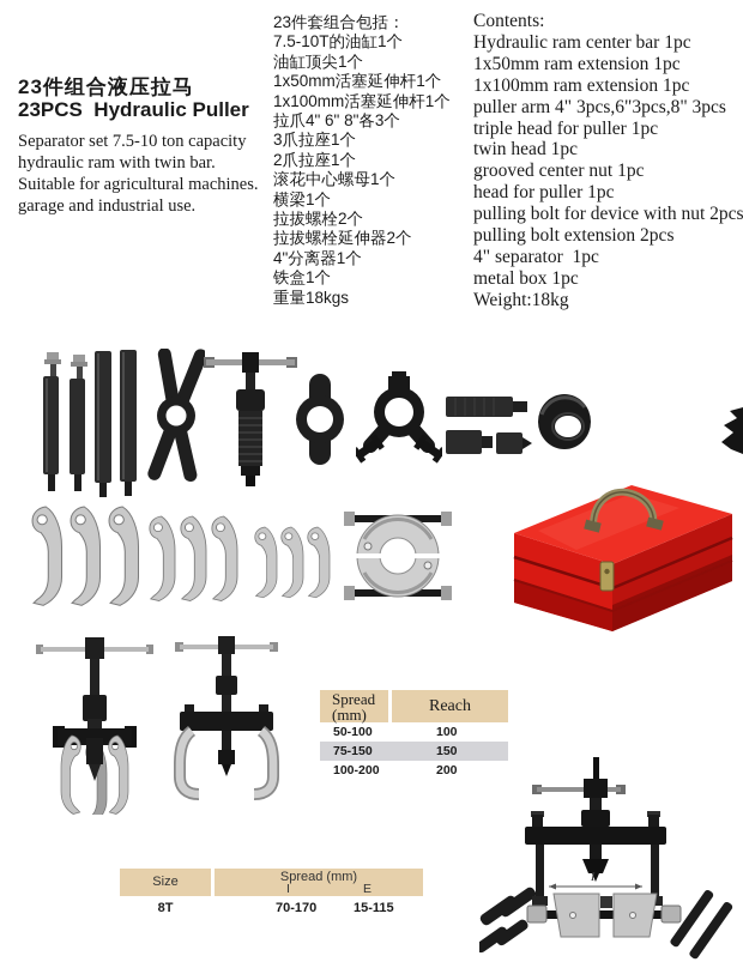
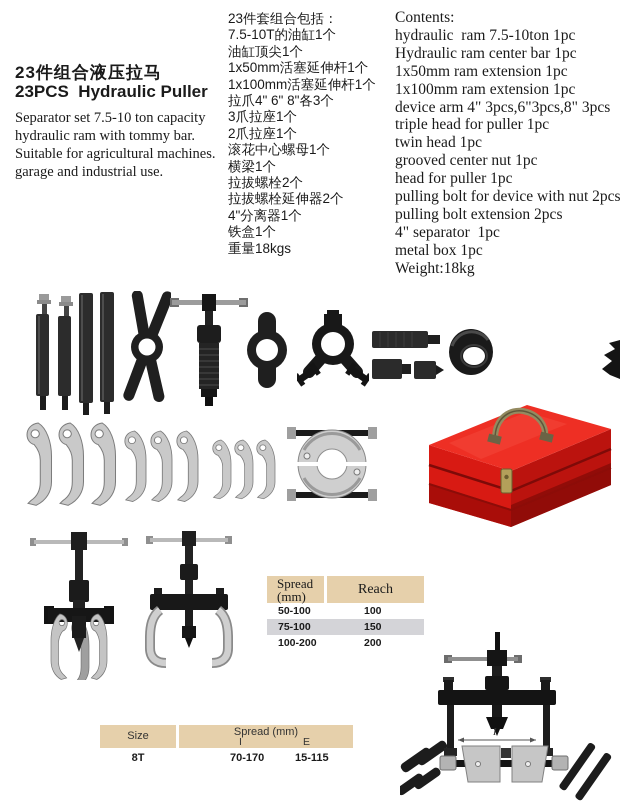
  23件组合液压拉马
  23PCS Hydraulic Puller
  Separator set 7.5-10 ton capacity
- hydraulic ram with twin bar.
+ hydraulic ram with tommy bar.
  Suitable for agricultural machines.
  garage and industrial use.
  23件套组合包括：
  7.5-10T的油缸1个
  油缸顶尖1个
  1x50mm活塞延伸杆1个
  1x100mm活塞延伸杆1个
  拉爪4" 6" 8"各3个
  3爪拉座1个
  2爪拉座1个
  滚花中心螺母1个
  横梁1个
  拉拔螺栓2个
  拉拔螺栓延伸器2个
  4"分离器1个
  铁盒1个
  重量18kgs
  Contents:
+ hydraulic ram 7.5-10ton 1pc
  Hydraulic ram center bar 1pc
  1x50mm ram extension 1pc
  1x100mm ram extension 1pc
- puller arm 4" 3pcs,6"3pcs,8" 3pcs
+ device arm 4" 3pcs,6"3pcs,8" 3pcs
  triple head for puller 1pc
  twin head 1pc
  grooved center nut 1pc
  head for puller 1pc
  pulling bolt for device with nut 2pcs
  pulling bolt extension 2pcs
  4" separator 1pc
  metal box 1pc
  Weight:18kg
  Spread
  (mm)
  Reach
  50-100
  100
- 75-150
+ 75-100
  150
  100-200
  200
  I
  Size
  Spread (mm)
  I
  E
  8T
  70-170
  15-115
